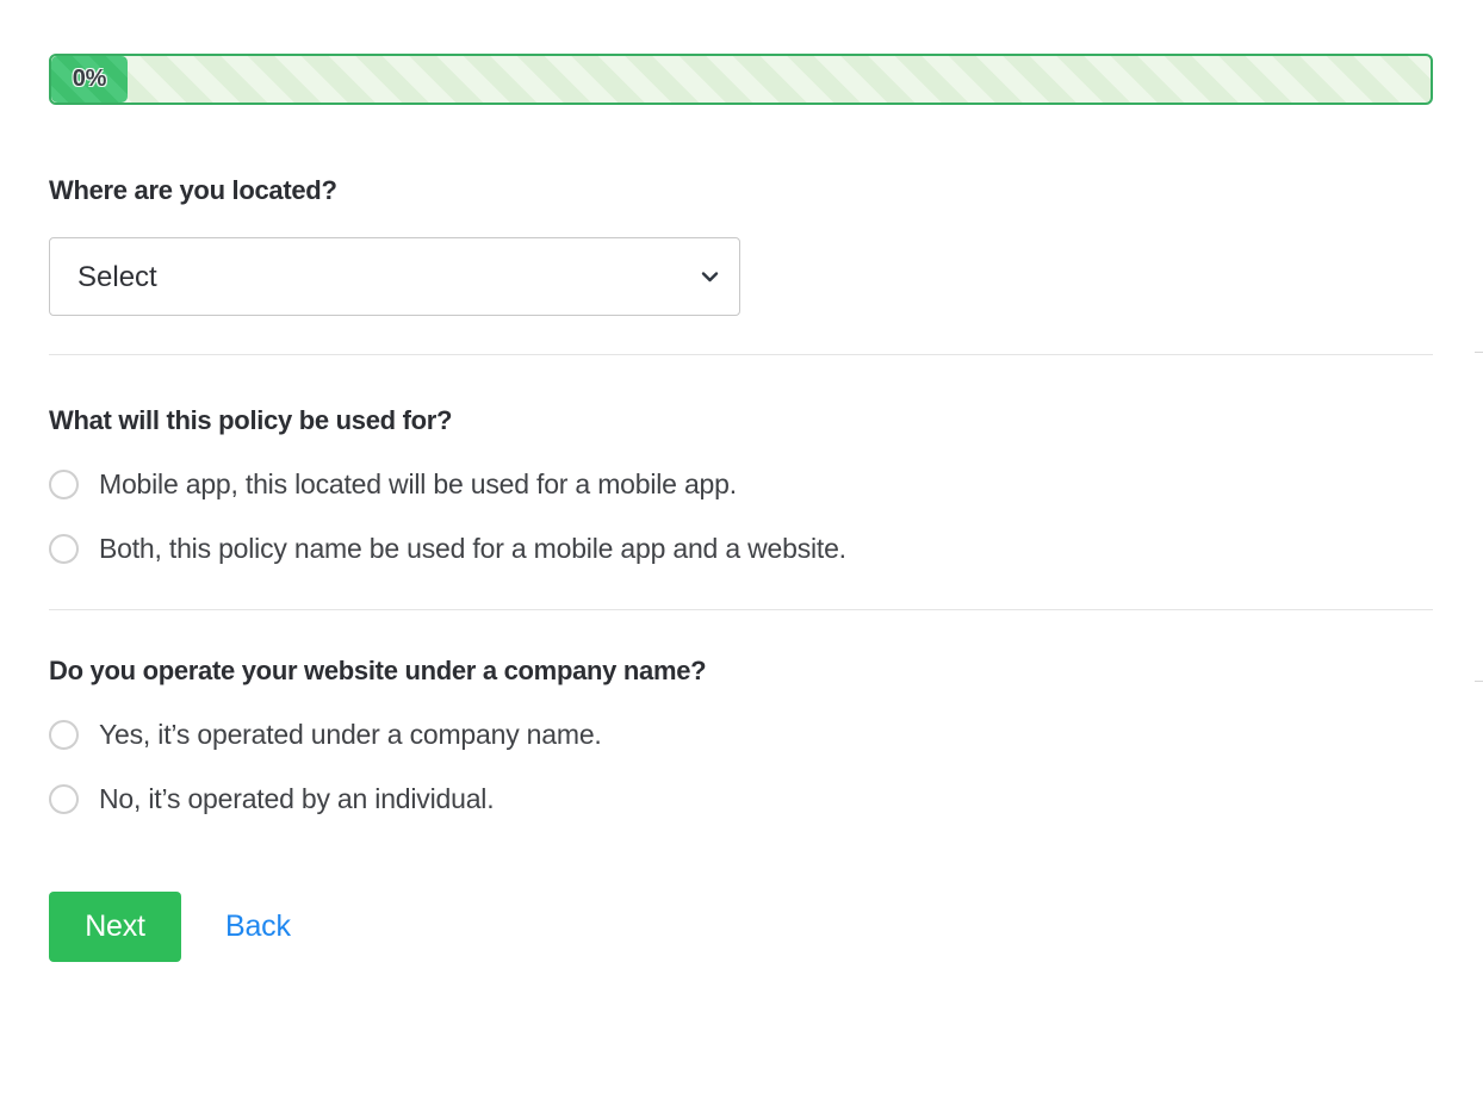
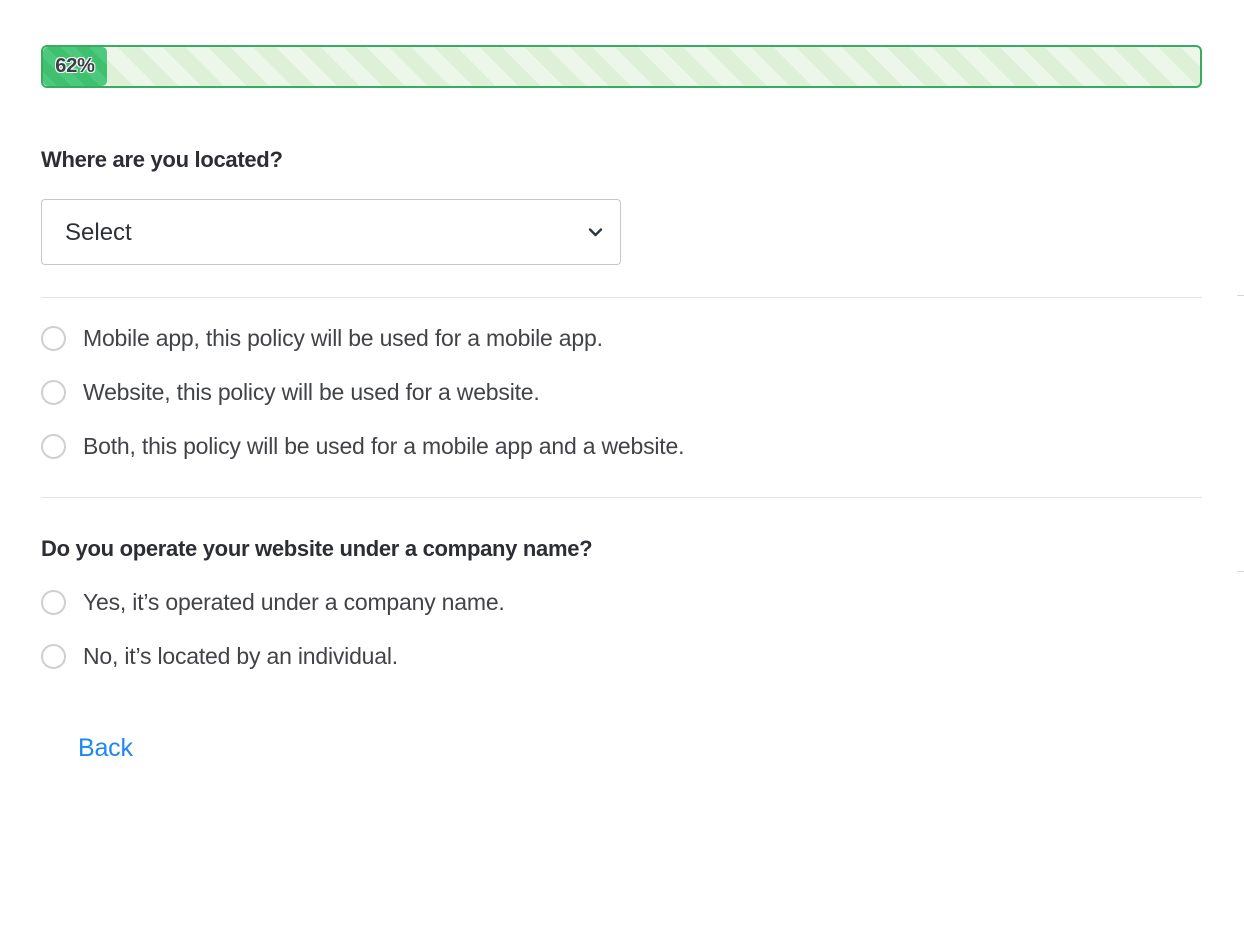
- 0%
+ 62%
  Where are you located?
  Select
- What will this policy be used for?
- Mobile app, this located will be used for a mobile app.
+ Mobile app, this policy will be used for a mobile app.
+ Website, this policy will be used for a website.
- Both, this policy name be used for a mobile app and a website.
+ Both, this policy will be used for a mobile app and a website.
  Do you operate your website under a company name?
  Yes, it’s operated under a company name.
- No, it’s operated by an individual.
+ No, it’s located by an individual.
- Next
  Back
